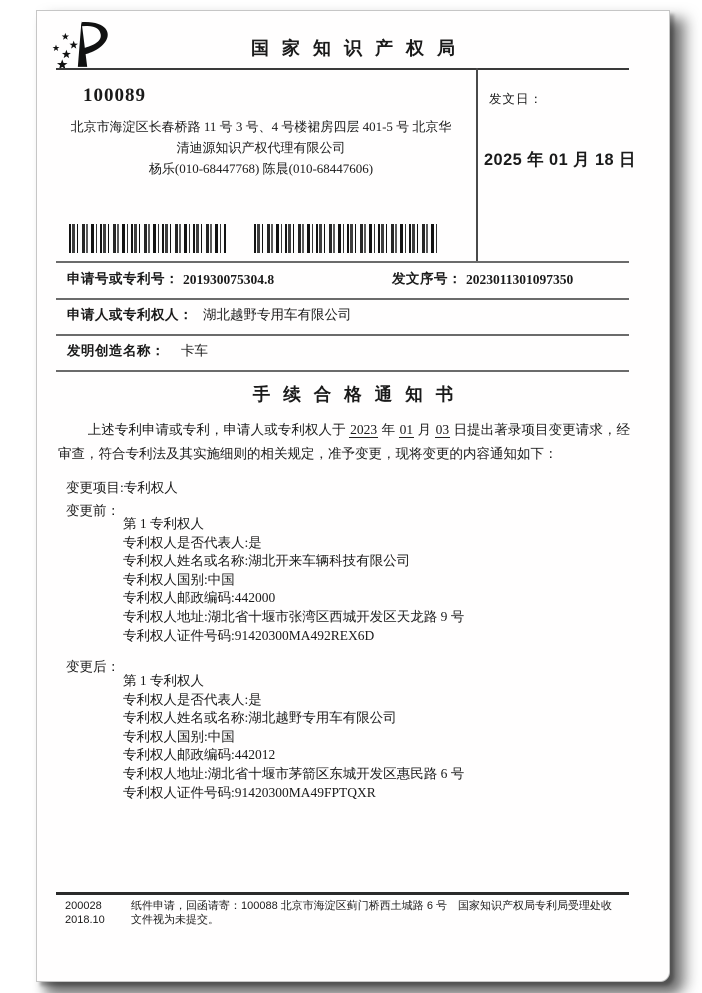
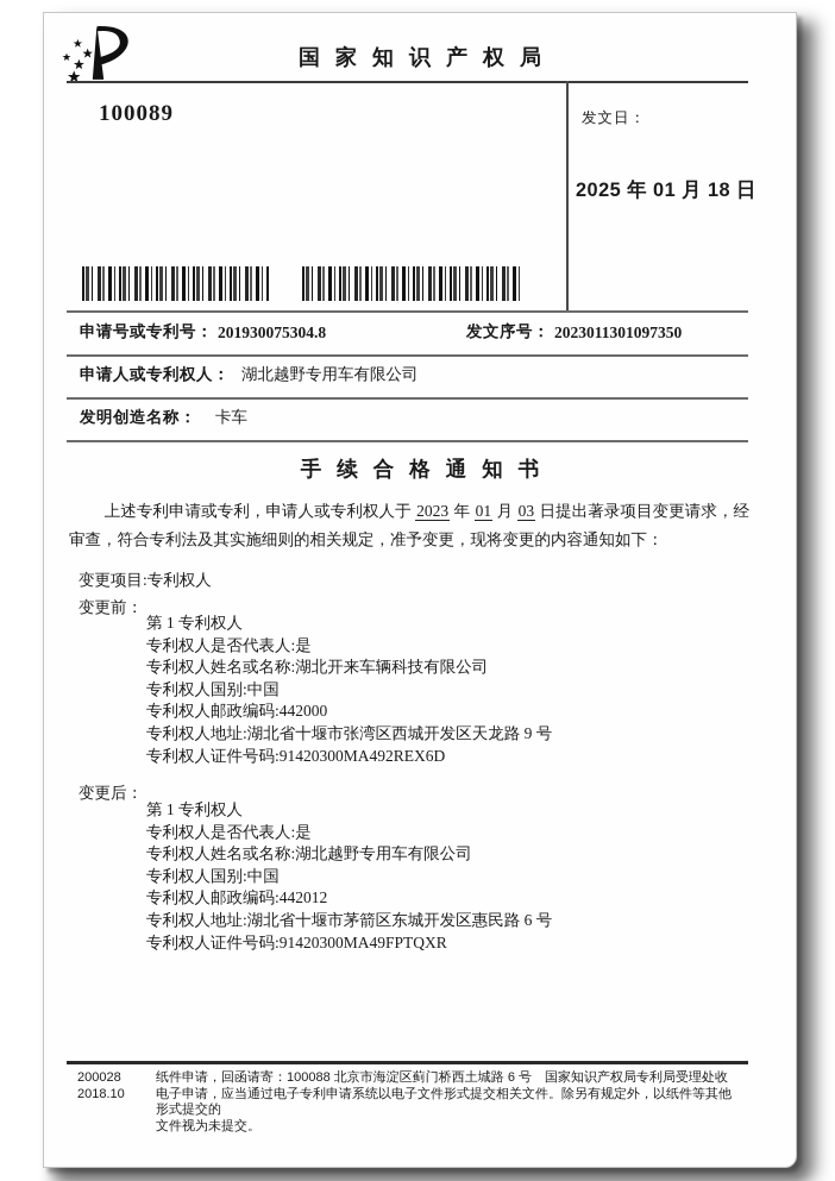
  国家知识产权局
  100089
- 北京市海淀区长春桥路 11 号 3 号、4 号楼裙房四层 401-5 号 北京华
- 清迪源知识产权代理有限公司
- 杨乐(010-68447768) 陈晨(010-68447606)
  发文日：
  2025 年 01 月 18 日
  申请号或专利号：
  201930075304.8
  发文序号：
  2023011301097350
  申请人或专利权人：
  湖北越野专用车有限公司
  发明创造名称：
  卡车
  手续合格通知书
  上述专利申请或专利，申请人或专利权人于 2023 年 01 月 03 日提出著录项目变更请求，经审查，符合专利法及其实施细则的相关规定，准予变更，现将变更的内容通知如下：
  变更项目:专利权人
  变更前：
  第 1 专利权人
  专利权人是否代表人:是
  专利权人姓名或名称:湖北开来车辆科技有限公司
  专利权人国别:中国
  专利权人邮政编码:442000
  专利权人地址:湖北省十堰市张湾区西城开发区天龙路 9 号
  专利权人证件号码:91420300MA492REX6D
  变更后：
  第 1 专利权人
  专利权人是否代表人:是
  专利权人姓名或名称:湖北越野专用车有限公司
  专利权人国别:中国
  专利权人邮政编码:442012
  专利权人地址:湖北省十堰市茅箭区东城开发区惠民路 6 号
  专利权人证件号码:91420300MA49FPTQXR
  200028
  2018.10
  纸件申请，回函请寄：100088 北京市海淀区蓟门桥西土城路 6 号 国家知识产权局专利局受理处收
+ 电子申请，应当通过电子专利申请系统以电子文件形式提交相关文件。除另有规定外，以纸件等其他形式提交的
  文件视为未提交。
